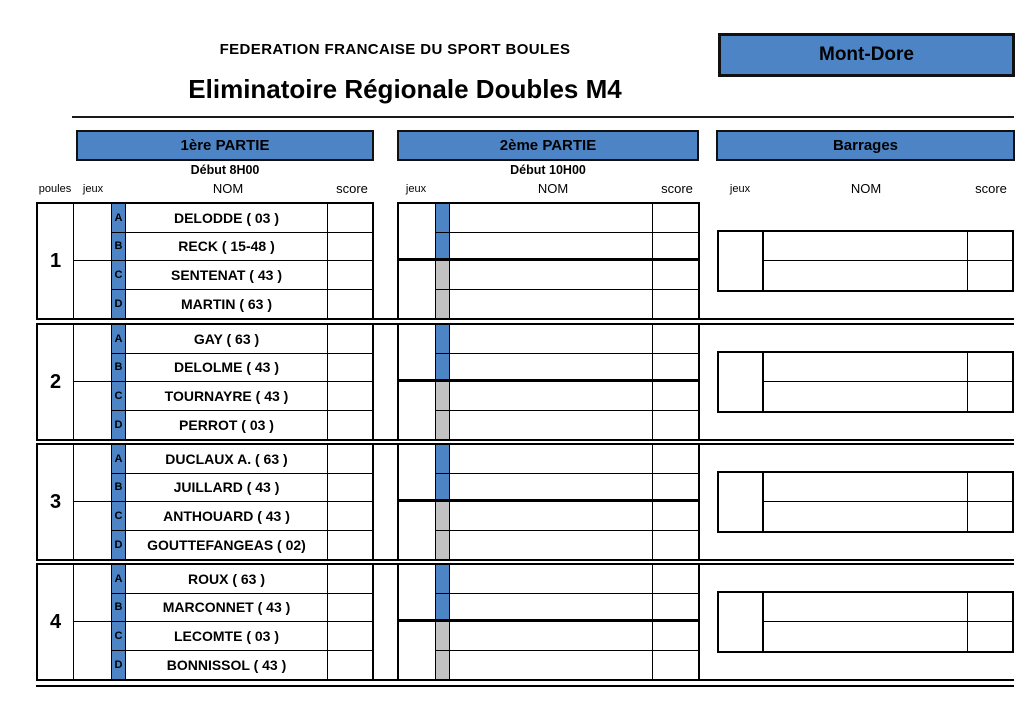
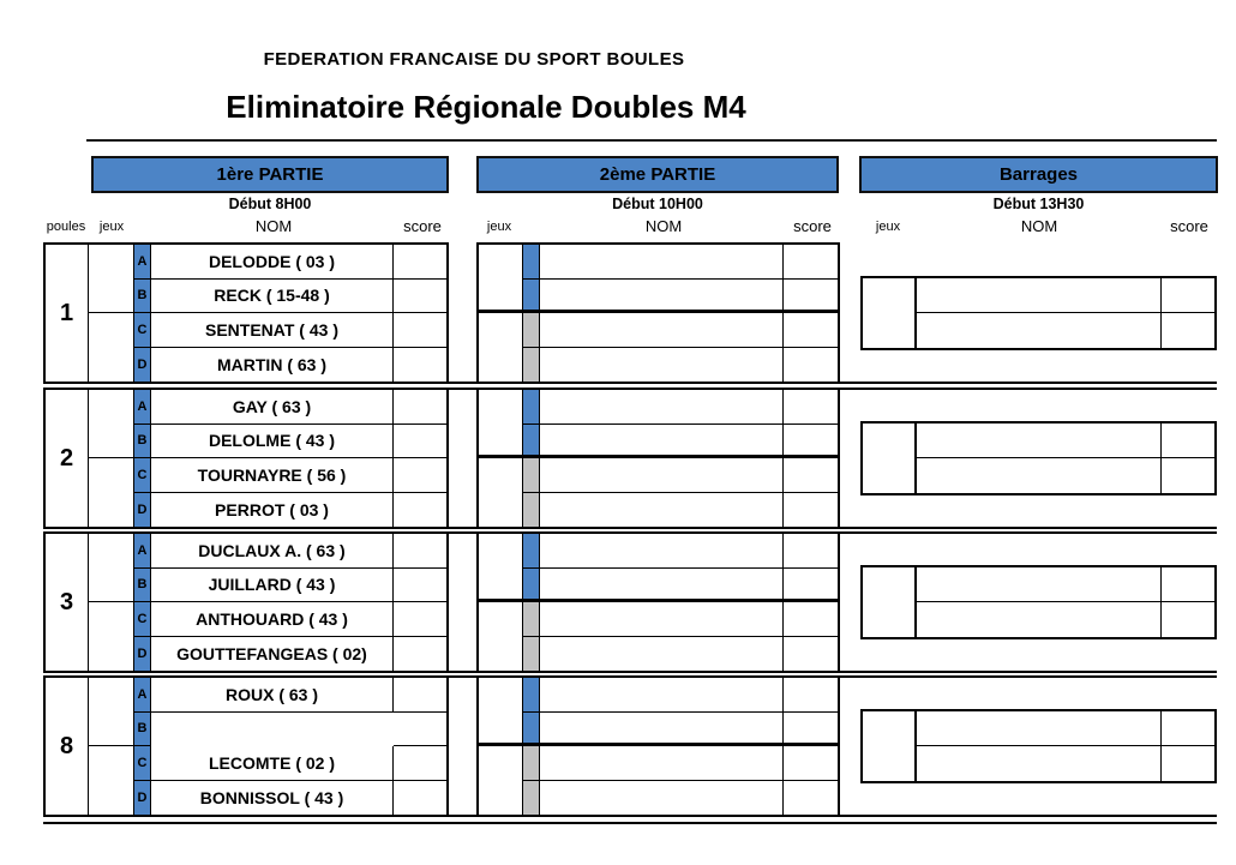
  FEDERATION FRANCAISE DU SPORT BOULES
- Mont-Dore
  Eliminatoire Régionale Doubles M4
  1ère PARTIE
  2ème PARTIE
  Barrages
  Début 8H00
  Début 10H00
+ Début 13H30
  poules
  jeux
  NOM
  score
  jeux
  NOM
  score
  jeux
  NOM
  score
  1
  A
  B
  C
  D
  DELODDE ( 03 )
  RECK ( 15-48 )
  SENTENAT ( 43 )
  MARTIN ( 63 )
  2
  A
  B
  C
  D
  GAY ( 63 )
  DELOLME ( 43 )
- TOURNAYRE ( 43 )
+ TOURNAYRE ( 56 )
  PERROT ( 03 )
  3
  A
  B
  C
  D
  DUCLAUX A. ( 63 )
  JUILLARD ( 43 )
  ANTHOUARD ( 43 )
  GOUTTEFANGEAS ( 02)
- 4
+ 8
  A
  B
  C
  D
  ROUX ( 63 )
- MARCONNET ( 43 )
- LECOMTE ( 03 )
+ LECOMTE ( 02 )
  BONNISSOL ( 43 )
